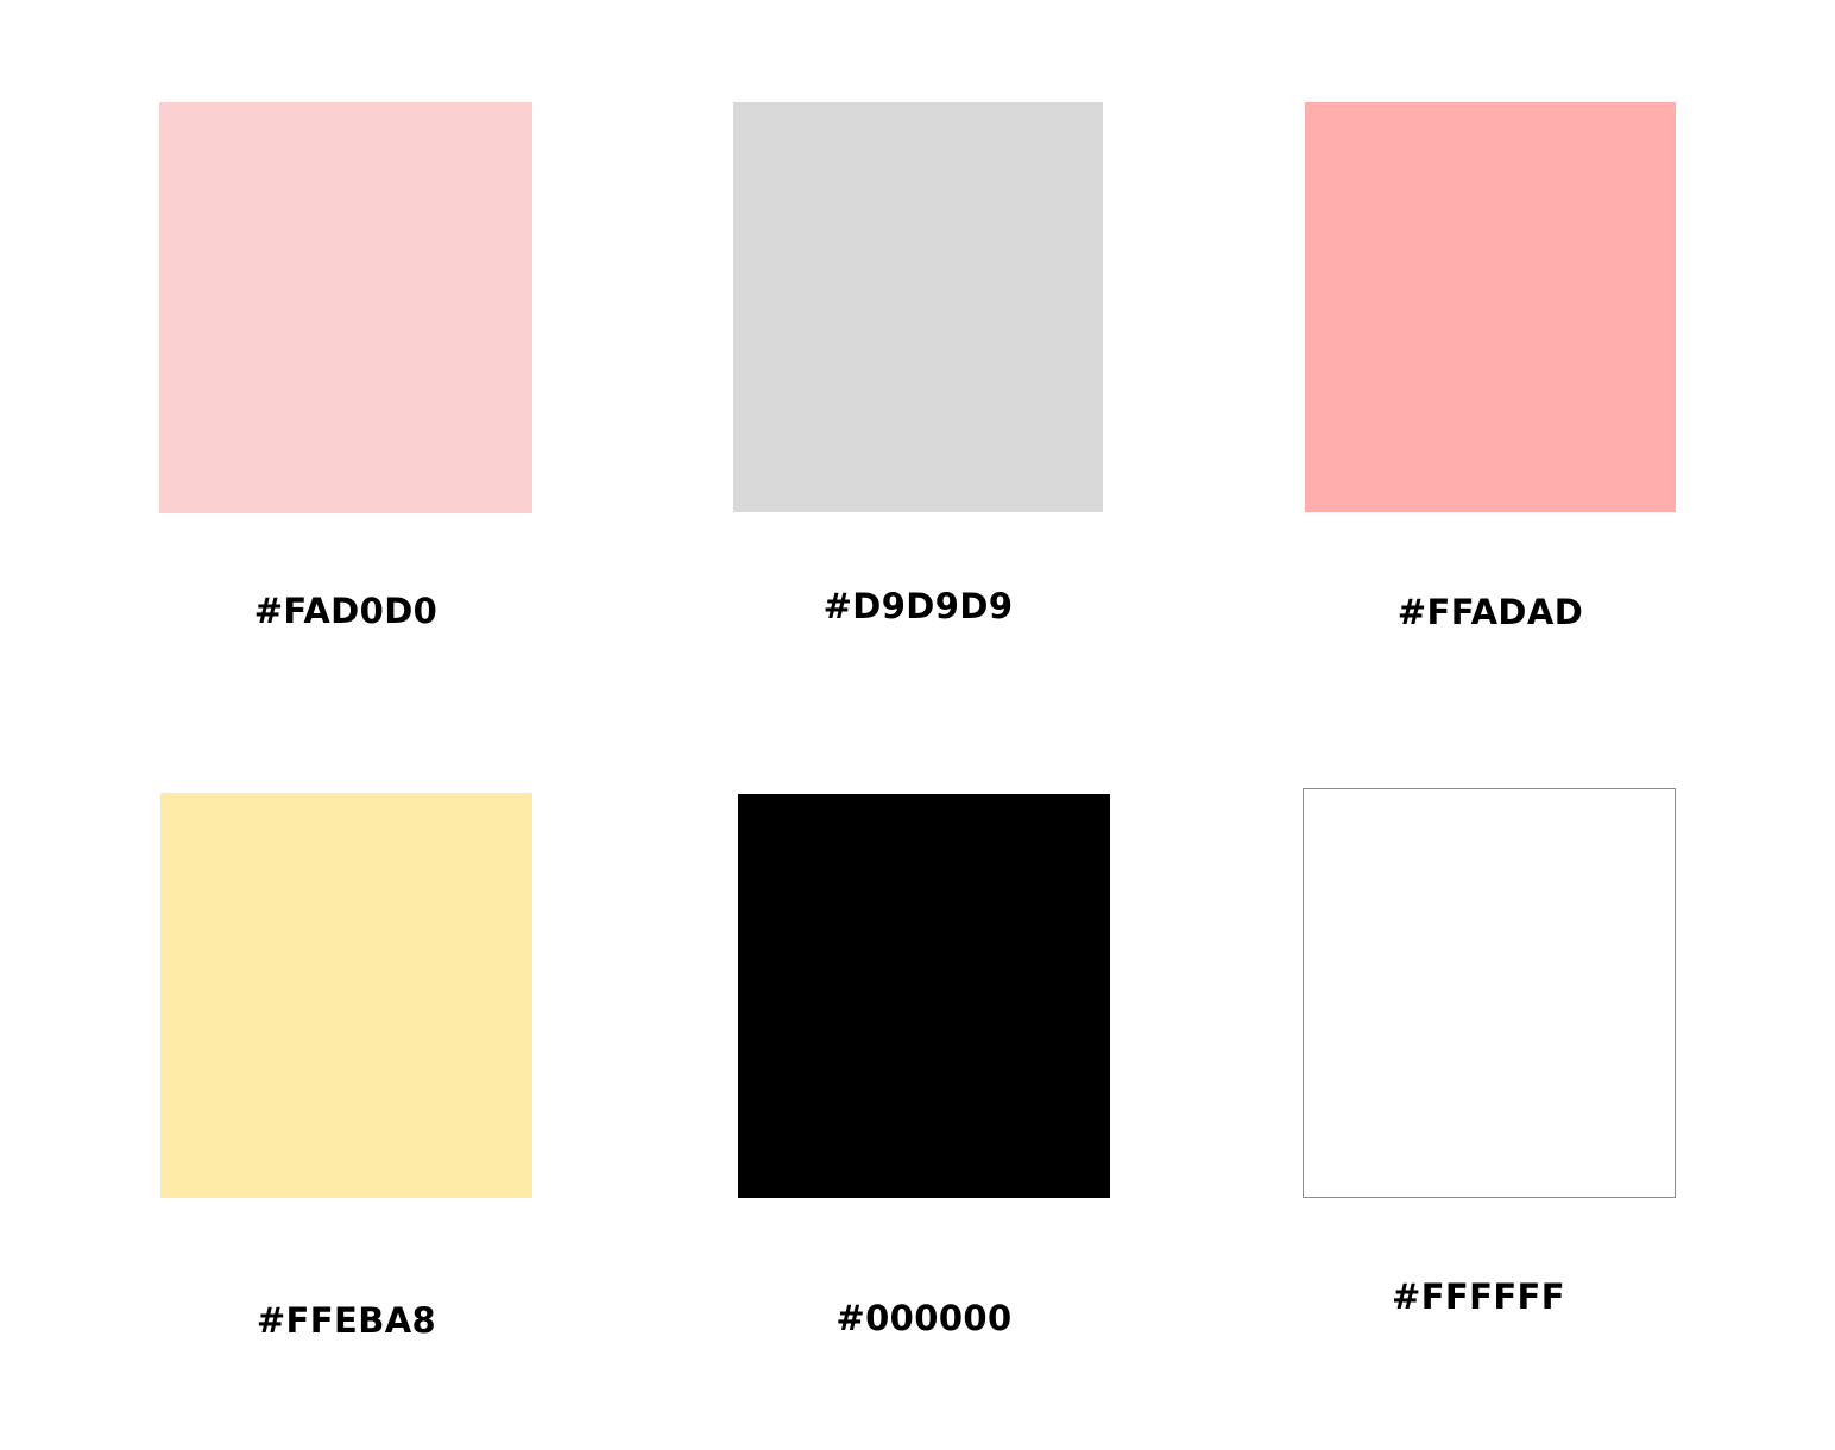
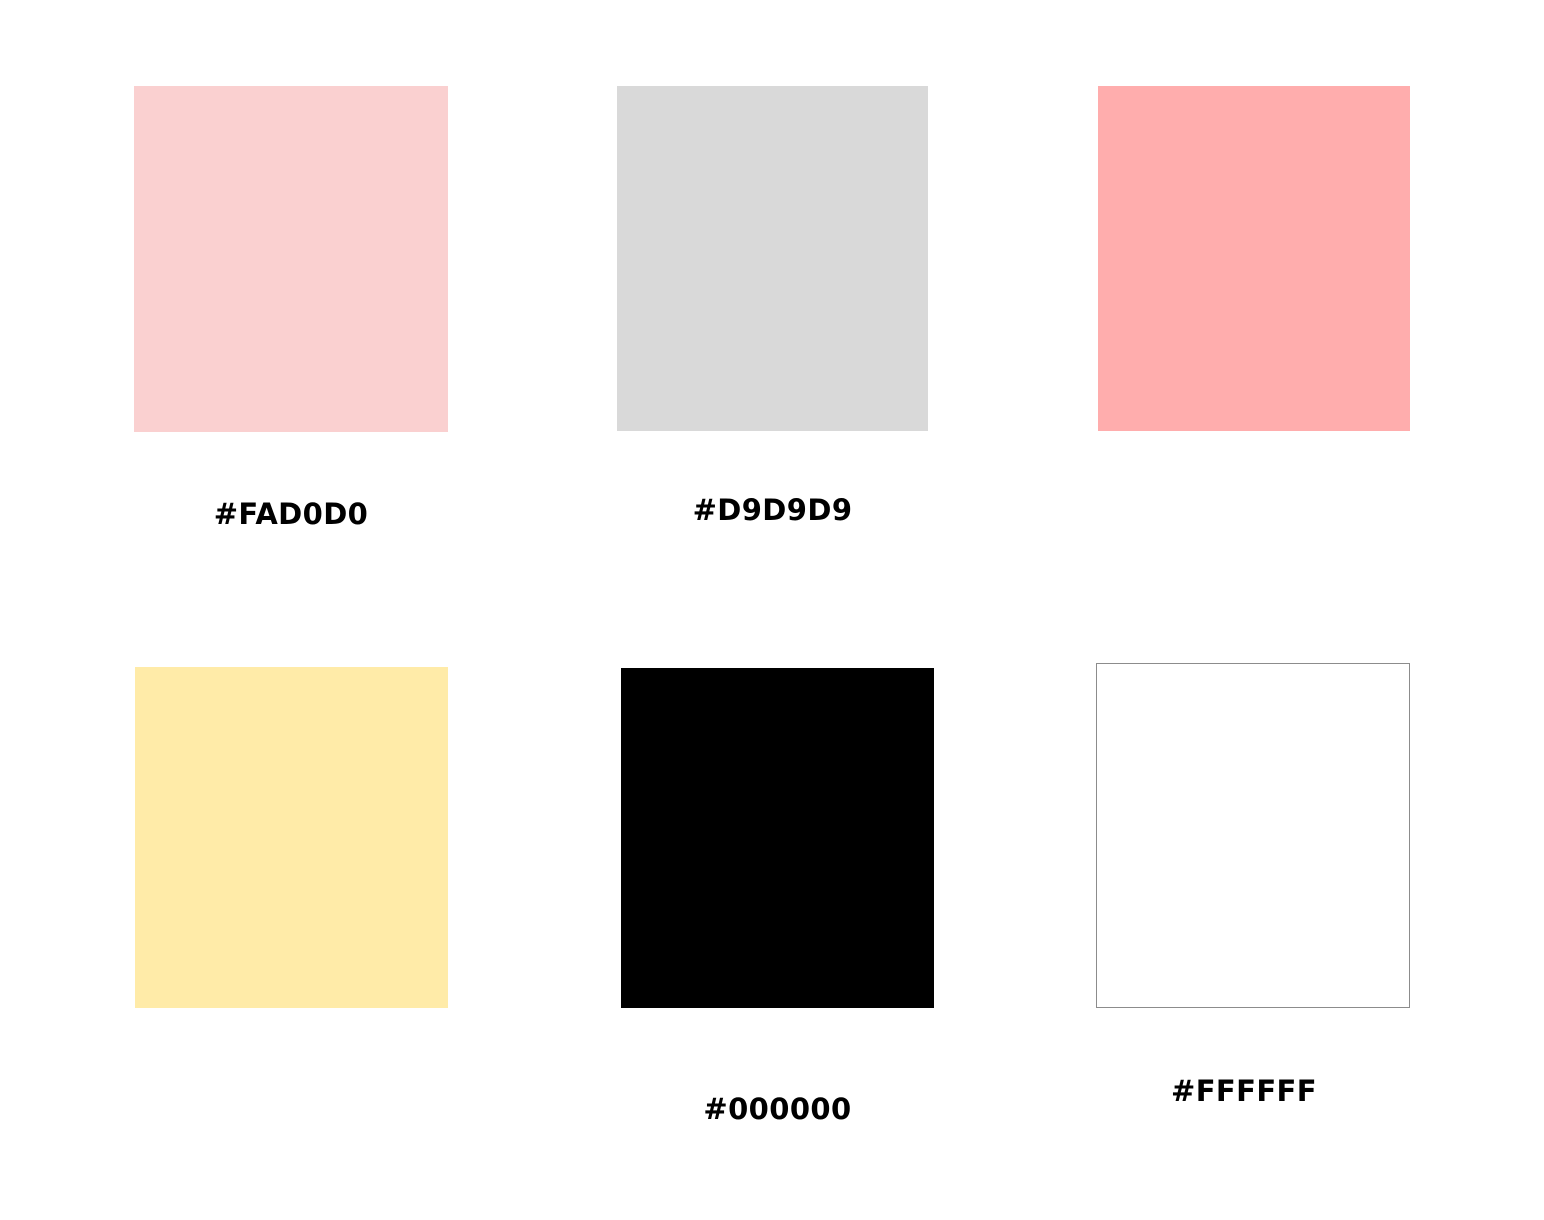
  #FAD0D0
  #D9D9D9
- #FFADAD
- #FFEBA8
  #000000
  #FFFFFF
